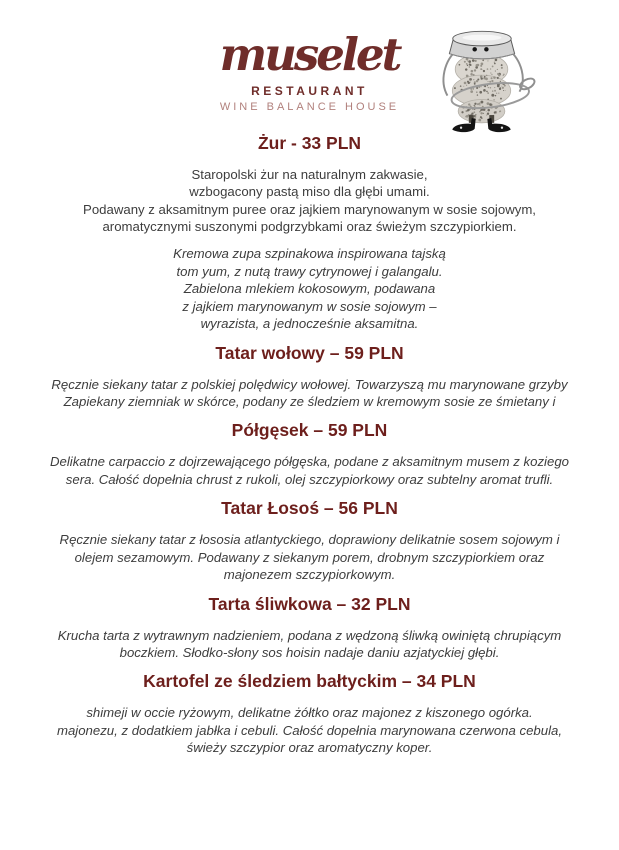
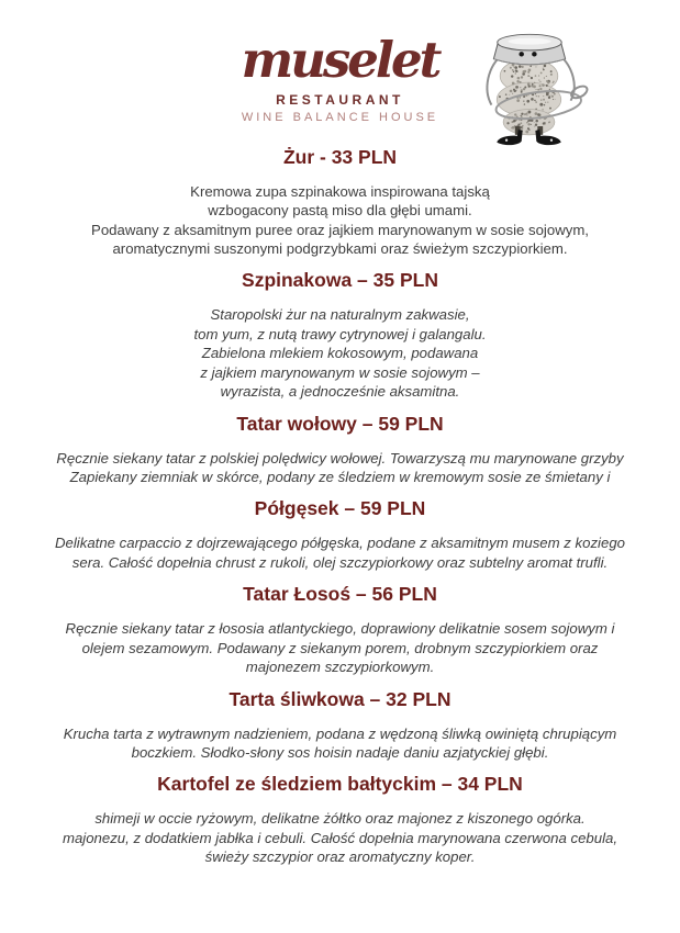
  muselet
  RESTAURANT
  WINE BALANCE HOUSE
  Żur - 33 PLN
- Staropolski żur na naturalnym zakwasie,
+ Kremowa zupa szpinakowa inspirowana tajską
  wzbogacony pastą miso dla głębi umami.
  Podawany z aksamitnym puree oraz jajkiem marynowanym w sosie sojowym,
  aromatycznymi suszonymi podgrzybkami oraz świeżym szczypiorkiem.
+ Szpinakowa – 35 PLN
- Kremowa zupa szpinakowa inspirowana tajską
+ Staropolski żur na naturalnym zakwasie,
  tom yum, z nutą trawy cytrynowej i galangalu.
  Zabielona mlekiem kokosowym, podawana
  z jajkiem marynowanym w sosie sojowym –
  wyrazista, a jednocześnie aksamitna.
  Tatar wołowy – 59 PLN
  Ręcznie siekany tatar z polskiej polędwicy wołowej. Towarzyszą mu marynowane grzyby
  Zapiekany ziemniak w skórce, podany ze śledziem w kremowym sosie ze śmietany i
  Półgęsek – 59 PLN
  Delikatne carpaccio z dojrzewającego półgęska, podane z aksamitnym musem z koziego
  sera. Całość dopełnia chrust z rukoli, olej szczypiorkowy oraz subtelny aromat trufli.
  Tatar Łosoś – 56 PLN
  Ręcznie siekany tatar z łososia atlantyckiego, doprawiony delikatnie sosem sojowym i
  olejem sezamowym. Podawany z siekanym porem, drobnym szczypiorkiem oraz
  majonezem szczypiorkowym.
  Tarta śliwkowa – 32 PLN
  Krucha tarta z wytrawnym nadzieniem, podana z wędzoną śliwką owiniętą chrupiącym
  boczkiem. Słodko-słony sos hoisin nadaje daniu azjatyckiej głębi.
  Kartofel ze śledziem bałtyckim – 34 PLN
  shimeji w occie ryżowym, delikatne żółtko oraz majonez z kiszonego ogórka.
  majonezu, z dodatkiem jabłka i cebuli. Całość dopełnia marynowana czerwona cebula,
  świeży szczypior oraz aromatyczny koper.
